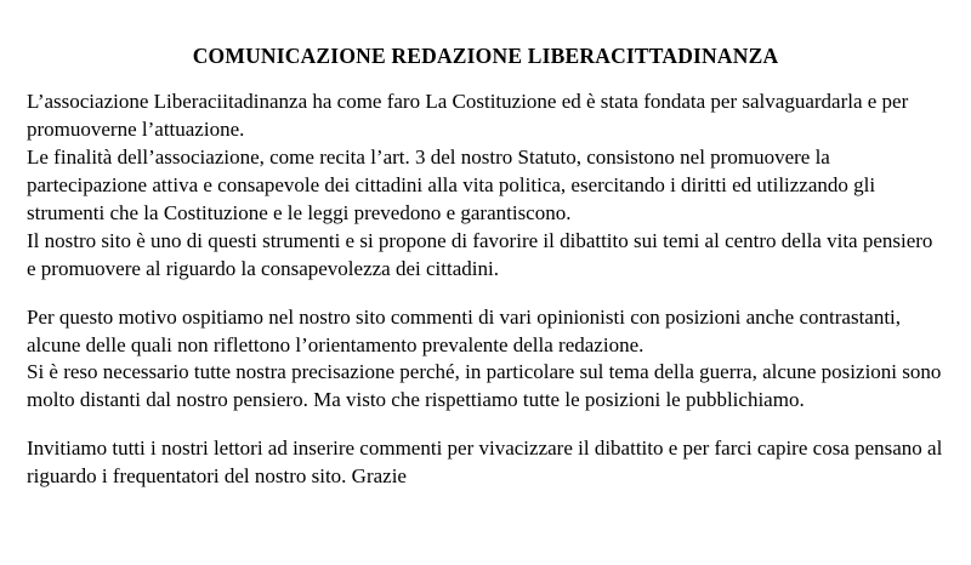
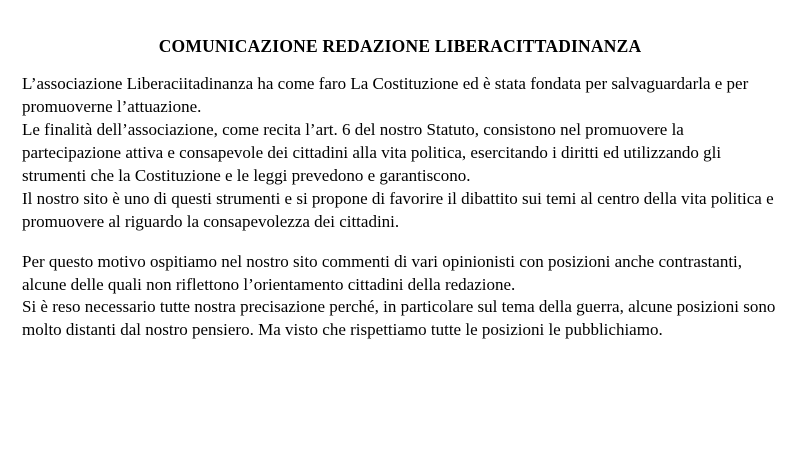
  COMUNICAZIONE REDAZIONE LIBERACITTADINANZA
  L’associazione Liberaciitadinanza ha come faro La Costituzione ed è stata fondata per salvaguardarla e per promuoverne l’attuazione.
- Le finalità dell’associazione, come recita l’art. 3 del nostro Statuto, consistono nel promuovere la partecipazione attiva e consapevole dei cittadini alla vita politica, esercitando i diritti ed utilizzando gli strumenti che la Costituzione e le leggi prevedono e garantiscono.
+ Le finalità dell’associazione, come recita l’art. 6 del nostro Statuto, consistono nel promuovere la partecipazione attiva e consapevole dei cittadini alla vita politica, esercitando i diritti ed utilizzando gli strumenti che la Costituzione e le leggi prevedono e garantiscono.
- Il nostro sito è uno di questi strumenti e si propone di favorire il dibattito sui temi al centro della vita pensiero e promuovere al riguardo la consapevolezza dei cittadini.
+ Il nostro sito è uno di questi strumenti e si propone di favorire il dibattito sui temi al centro della vita politica e promuovere al riguardo la consapevolezza dei cittadini.
- Per questo motivo ospitiamo nel nostro sito commenti di vari opinionisti con posizioni anche contrastanti, alcune delle quali non riflettono l’orientamento prevalente della redazione.
+ Per questo motivo ospitiamo nel nostro sito commenti di vari opinionisti con posizioni anche contrastanti, alcune delle quali non riflettono l’orientamento cittadini della redazione.
  Si è reso necessario tutte nostra precisazione perché, in particolare sul tema della guerra, alcune posizioni sono molto distanti dal nostro pensiero. Ma visto che rispettiamo tutte le posizioni le pubblichiamo.
- Invitiamo tutti i nostri lettori ad inserire commenti per vivacizzare il dibattito e per farci capire cosa pensano al riguardo i frequentatori del nostro sito. Grazie
